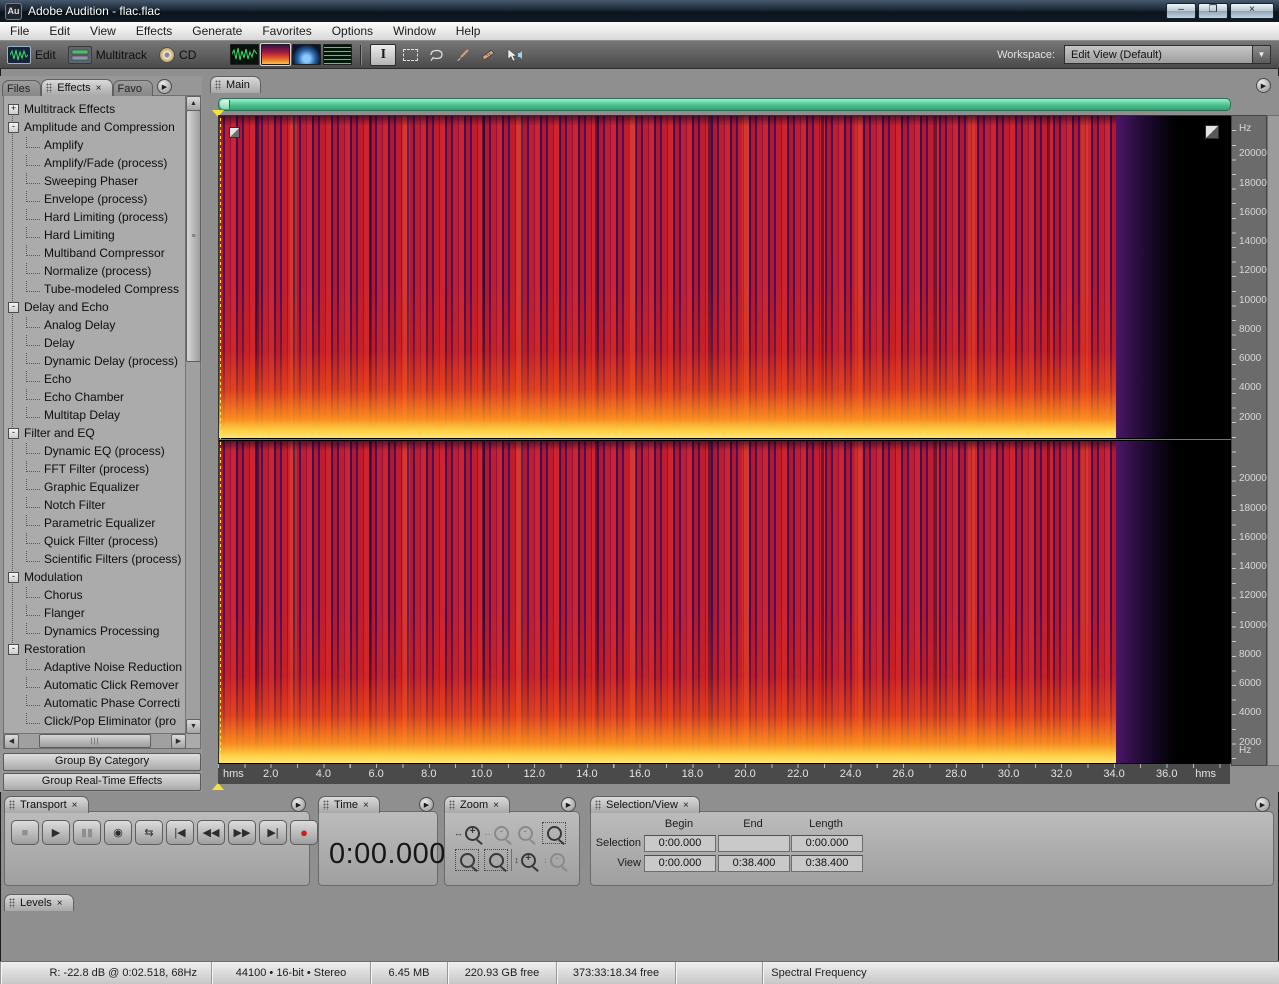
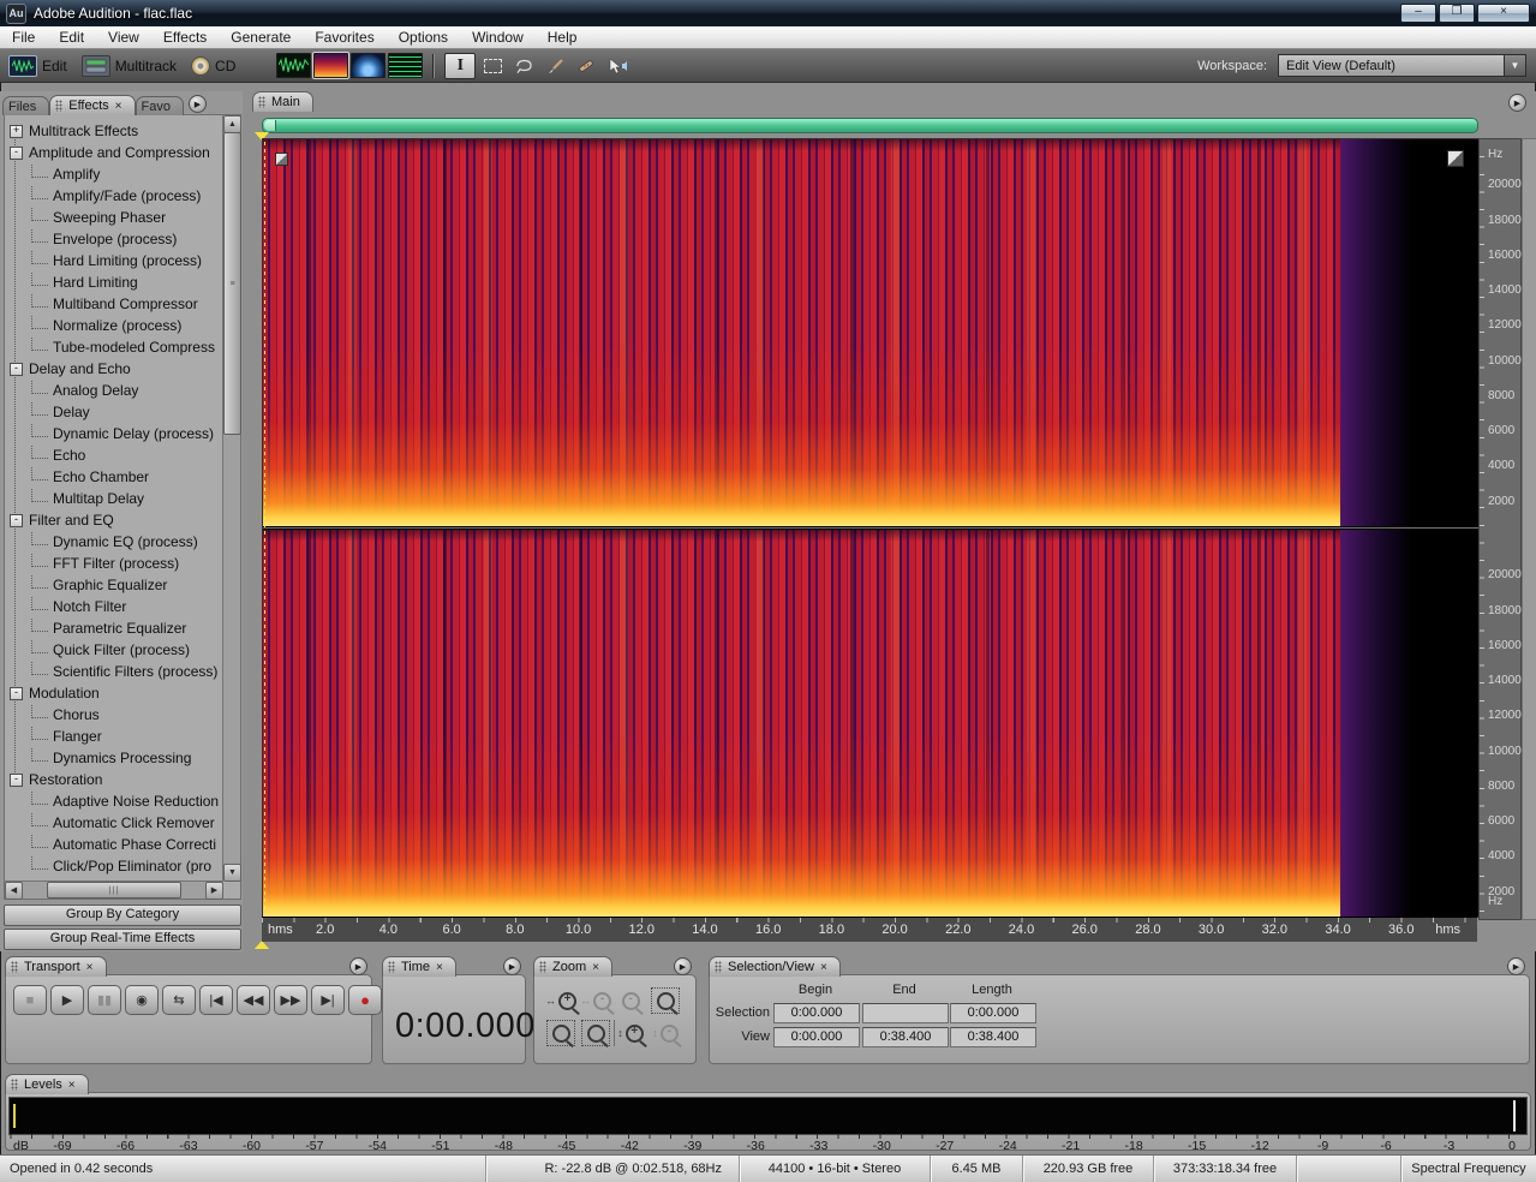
  Au
  Adobe Audition - flac.flac
  –
  ❐
  ×
  File
  Edit
  View
  Effects
  Generate
  Favorites
  Options
  Window
  Help
  Edit
  Multitrack
  CD
  I
  Workspace:
  Edit View (Default)
  ▼
  Files
  Effects
  ×
  Favo
  +
  Multitrack Effects
  -
  Amplitude and Compression
  Amplify
  Amplify/Fade (process)
  Sweeping Phaser
  Envelope (process)
  Hard Limiting (process)
  Hard Limiting
  Multiband Compressor
  Normalize (process)
  Tube-modeled Compress
  -
  Delay and Echo
  Analog Delay
  Delay
  Dynamic Delay (process)
  Echo
  Echo Chamber
  Multitap Delay
  -
  Filter and EQ
  Dynamic EQ (process)
  FFT Filter (process)
  Graphic Equalizer
  Notch Filter
  Parametric Equalizer
  Quick Filter (process)
  Scientific Filters (process)
  -
  Modulation
  Chorus
  Flanger
  Dynamics Processing
  -
  Restoration
  Adaptive Noise Reduction
  Automatic Click Remover
  Automatic Phase Correcti
  Click/Pop Eliminator (pro
  Group By Category
  Group Real-Time Effects
  Main
  Hz
  Hz
  20000
  18000
  16000
  14000
  12000
  10000
  8000
  6000
  4000
  2000
  20000
  18000
  16000
  14000
  12000
  10000
  8000
  6000
  4000
  2000
  hms
  hms
  2.0
  4.0
  6.0
  8.0
  10.0
  12.0
  14.0
  16.0
  18.0
  20.0
  22.0
  24.0
  26.0
  28.0
  30.0
  32.0
  34.0
  36.0
  Transport
  ×
  ■
  ▶
  ▮▮
  ◉
  ⇆
  |◀
  ◀◀
  ▶▶
  ▶|
  ●
  Time
  ×
  0:00.000
  Zoom
  ×
  ↔
  +
  ↔
  -
  -
  ↕
  +
  ↕
  -
  Selection/View
  ×
  Begin
  End
  Length
  Selection
  0:00.000
  0:00.000
  View
  0:00.000
  0:38.400
  0:38.400
  Levels
  ×
+ dB
+ -69
+ -66
+ -63
+ -60
+ -57
+ -54
+ -51
+ -48
+ -45
+ -42
+ -39
+ -36
+ -33
+ -30
+ -27
+ -24
+ -21
+ -18
+ -15
+ -12
+ -9
+ -6
+ -3
+ 0
+ Opened in 0.42 seconds
  R: -22.8 dB @ 0:02.518, 68Hz
  44100 • 16-bit • Stereo
  6.45 MB
  220.93 GB free
  373:33:18.34 free
  Spectral Frequency
